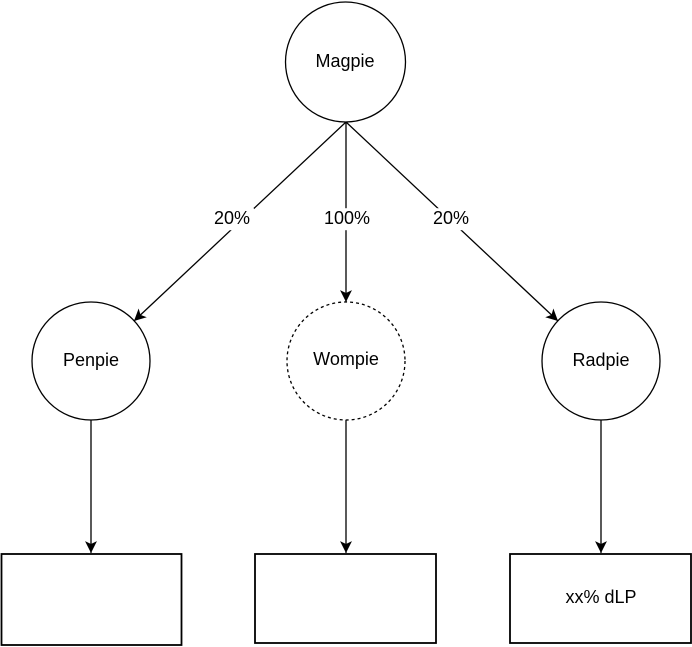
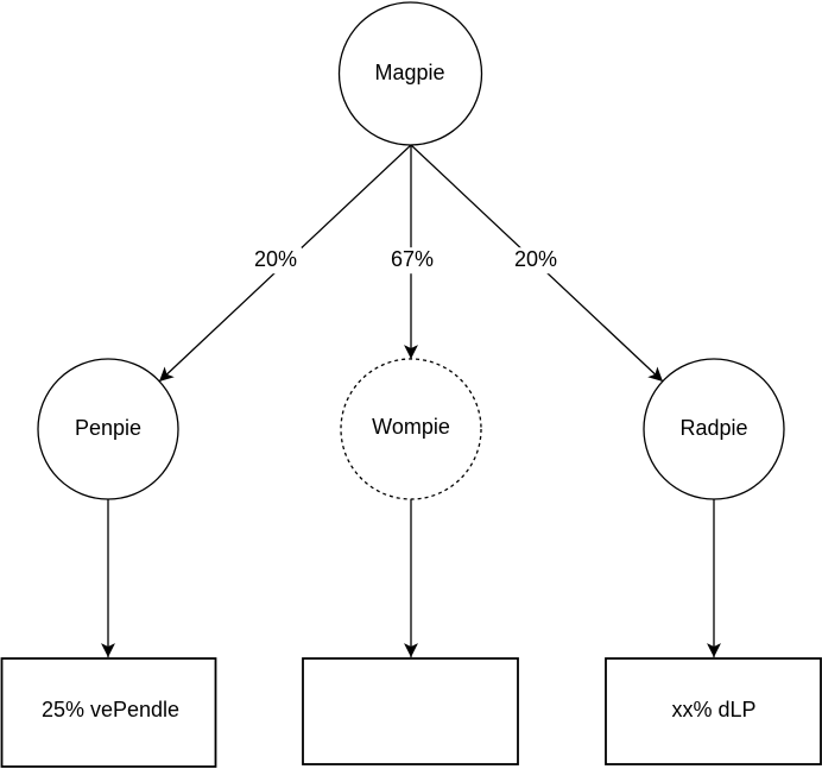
  Magpie
  Penpie
  Wompie
  Radpie
+ 25% vePendle
  xx% dLP
  20%
- 100%
+ 67%
  20%
